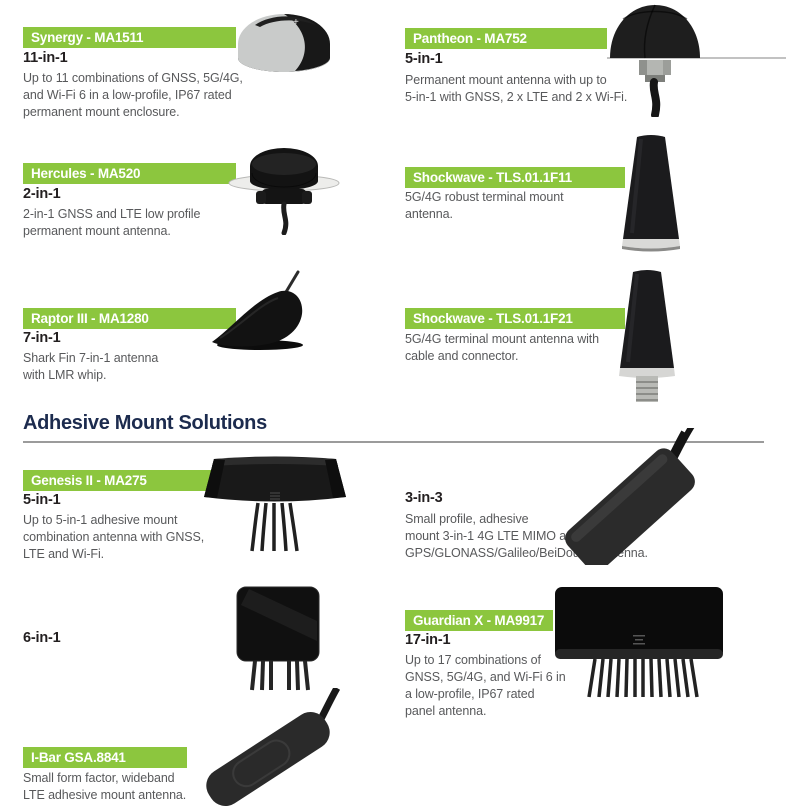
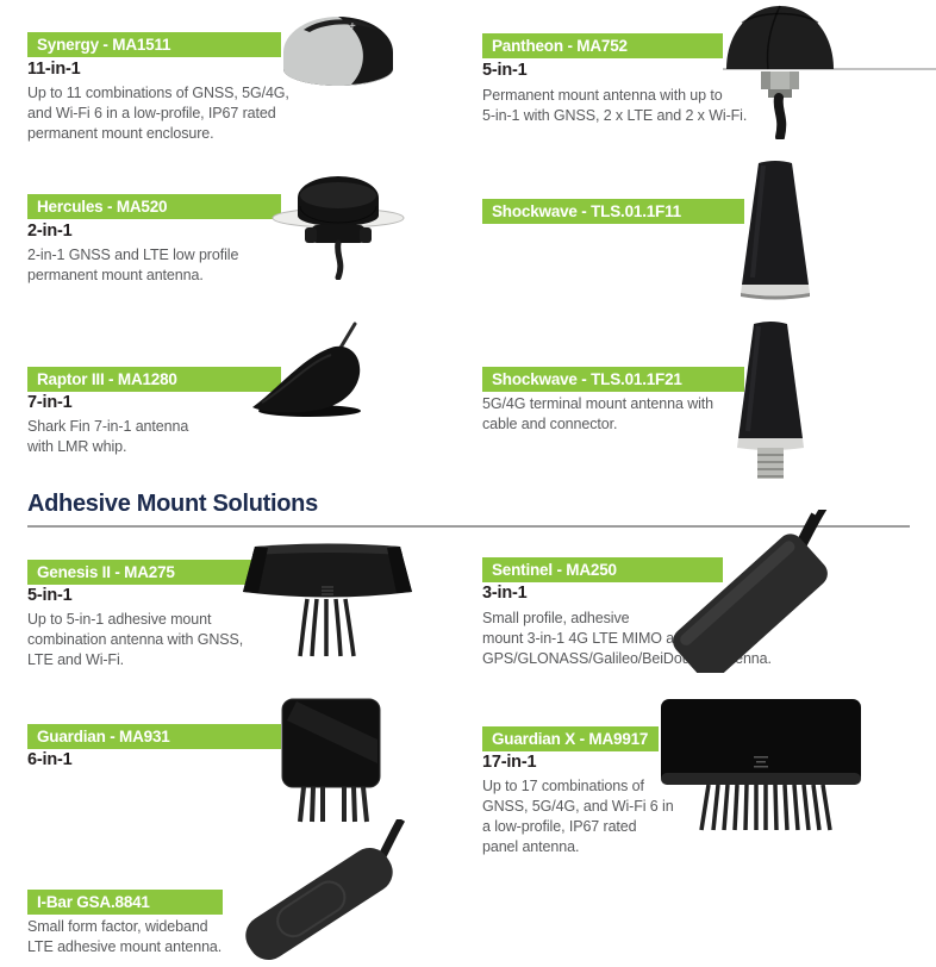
  Synergy - MA1511
  11-in-1
  Up to 11 combinations of GNSS, 5G/4G,
  and Wi-Fi 6 in a low-profile, IP67 rated
  permanent mount enclosure.
  +
  Pantheon - MA752
  5-in-1
  Permanent mount antenna with up to
  5-in-1 with GNSS, 2 x LTE and 2 x Wi-Fi.
  Hercules - MA520
  2-in-1
  2-in-1 GNSS and LTE low profile
  permanent mount antenna.
  Shockwave - TLS.01.1F11
- 5G/4G robust terminal mount
- antenna.
  Raptor III - MA1280
  7-in-1
  Shark Fin 7-in-1 antenna
  with LMR whip.
  Shockwave - TLS.01.1F21
  5G/4G terminal mount antenna with
  cable and connector.
  Adhesive Mount Solutions
  Genesis II - MA275
  5-in-1
  Up to 5-in-1 adhesive mount
  combination antenna with GNSS,
  LTE and Wi-Fi.
+ Sentinel - MA250
- 3-in-3
+ 3-in-1
  Small profile, adhesive
  mount 3-in-1 4G LTE MIMO a
  GPS/GLONASS/Galileo/BeiDonna.
+ Guardian - MA931
  6-in-1
  Guardian X - MA9917
  17-in-1
  Up to 17 combinations of
  GNSS, 5G/4G, and Wi-Fi 6 in
  a low-profile, IP67 rated
  panel antenna.
  I-Bar GSA.8841
  Small form factor, wideband
  LTE adhesive mount antenna.
